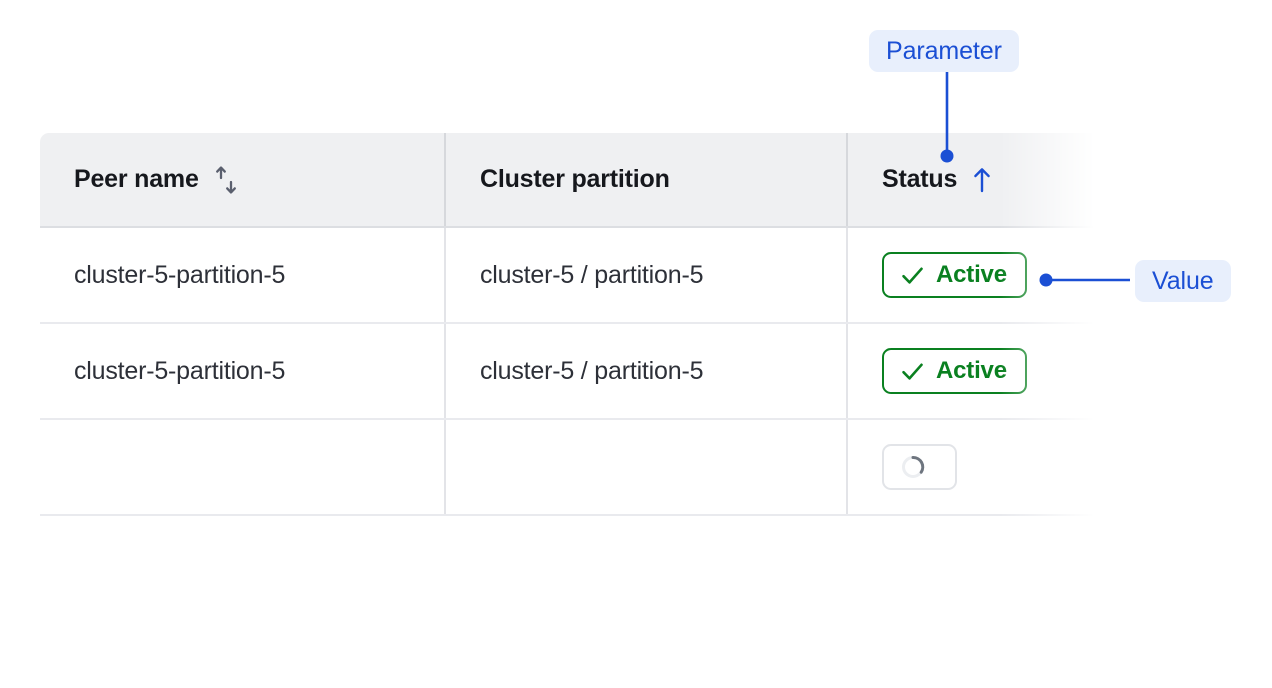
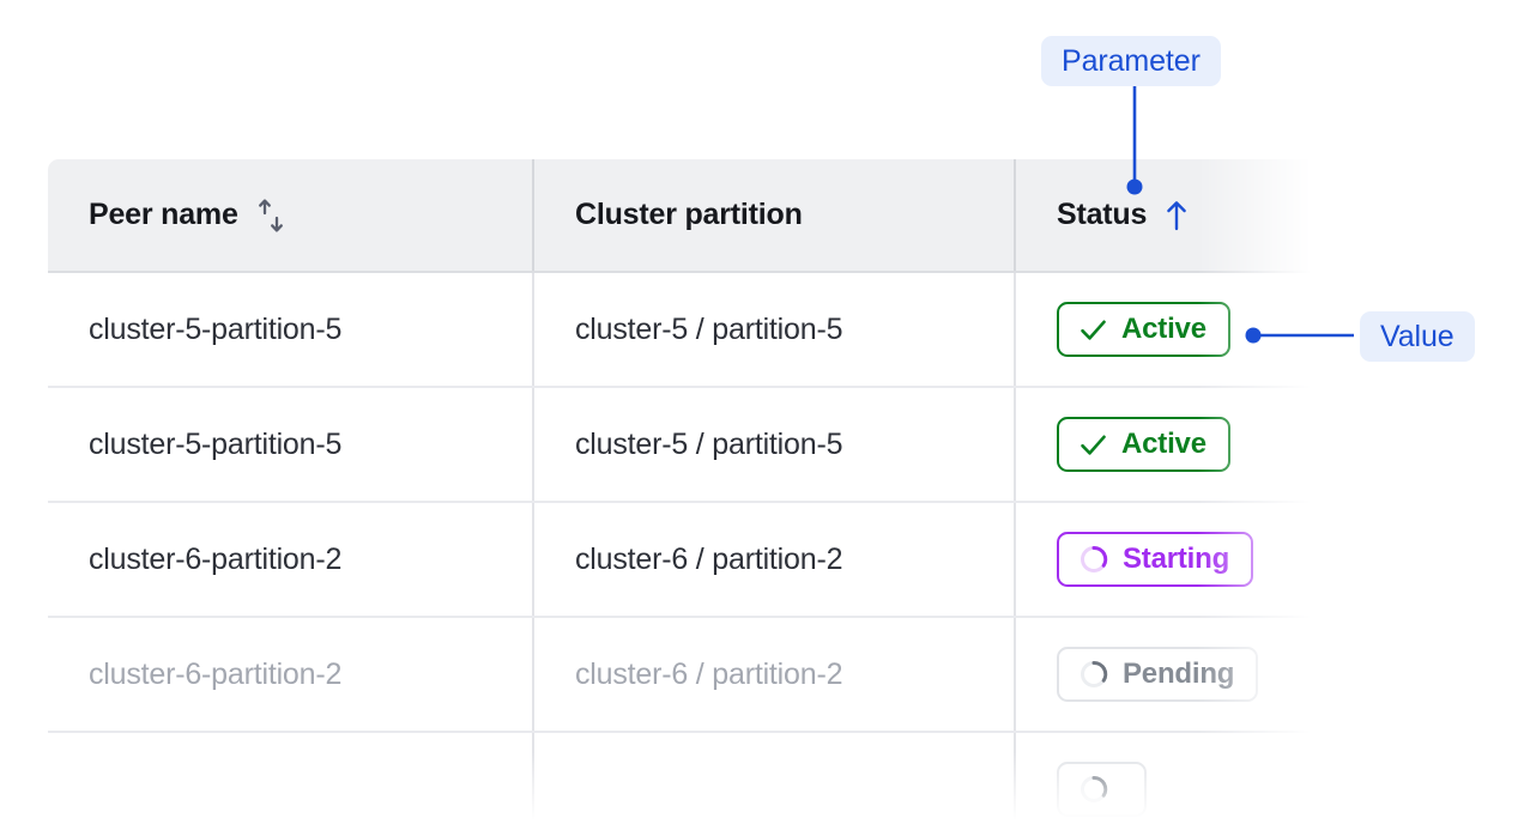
  Peer name	Cluster partition	Status
  cluster-5-partition-5	cluster-5 / partition-5	Active
  cluster-5-partition-5	cluster-5 / partition-5	Active
+ cluster-6-partition-2	cluster-6 / partition-2	Starting
+ cluster-6-partition-2	cluster-6 / partition-2	Pending
  Parameter
  Value
